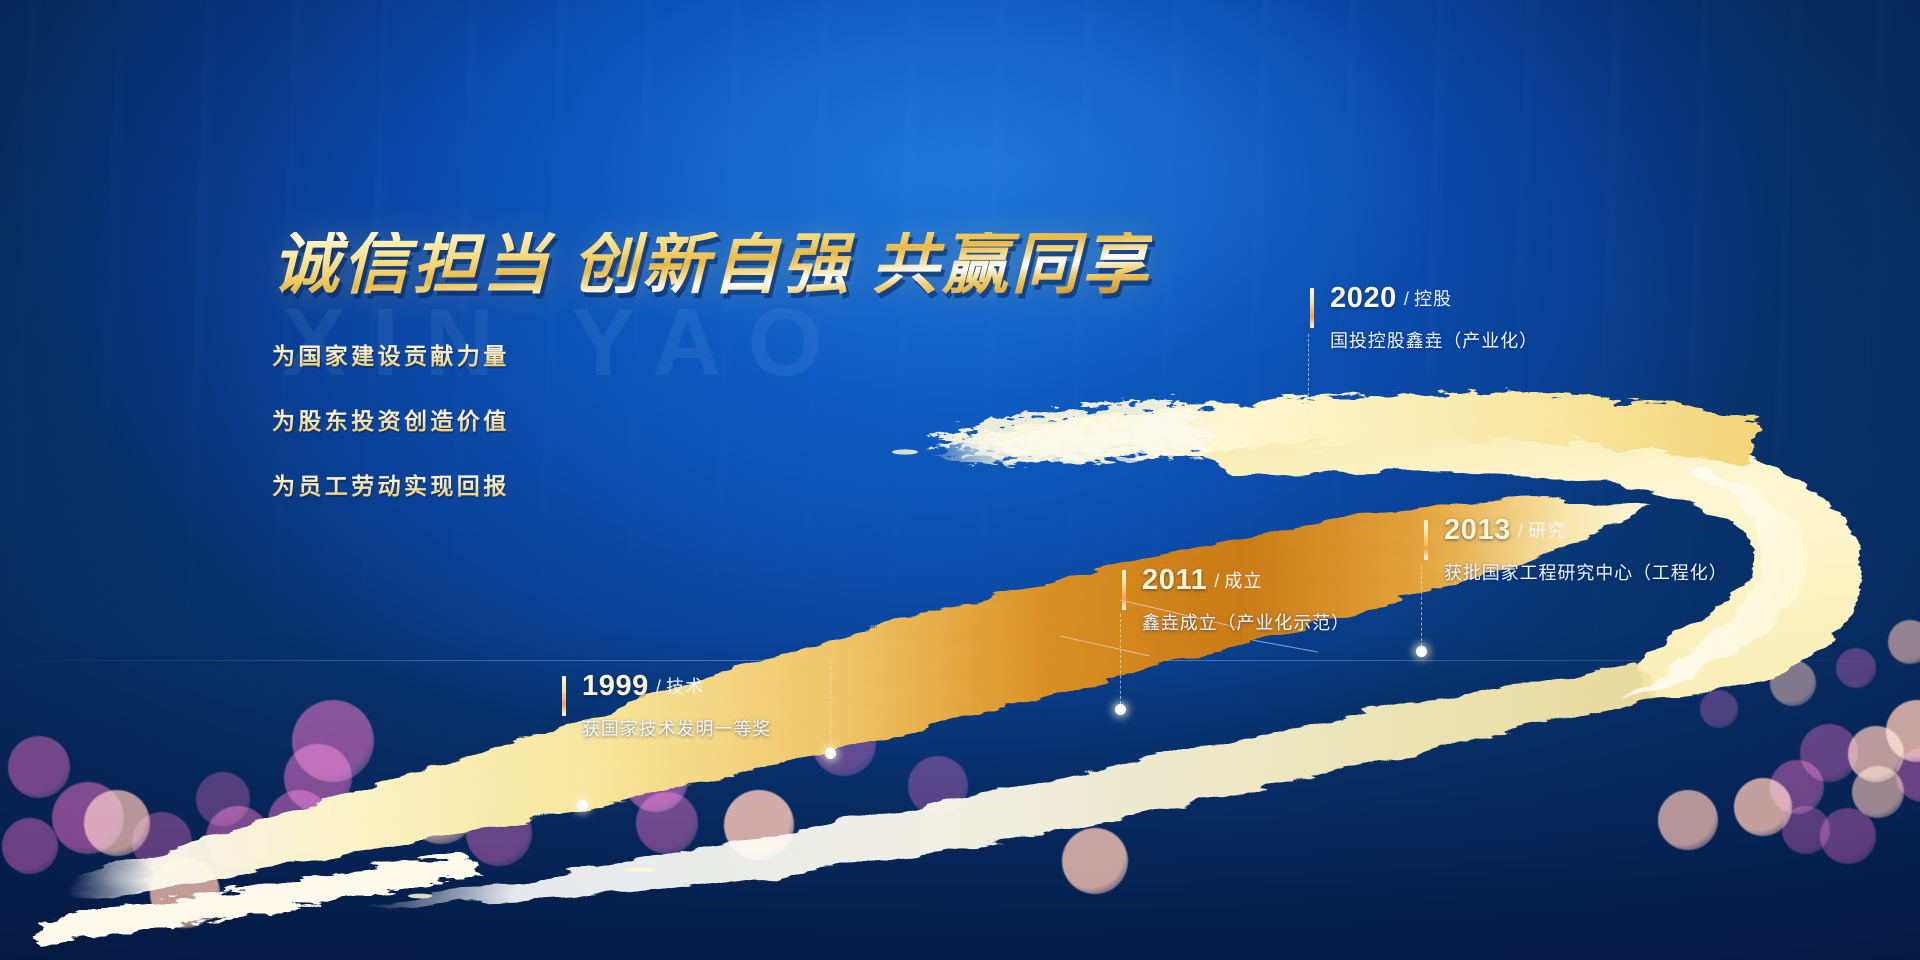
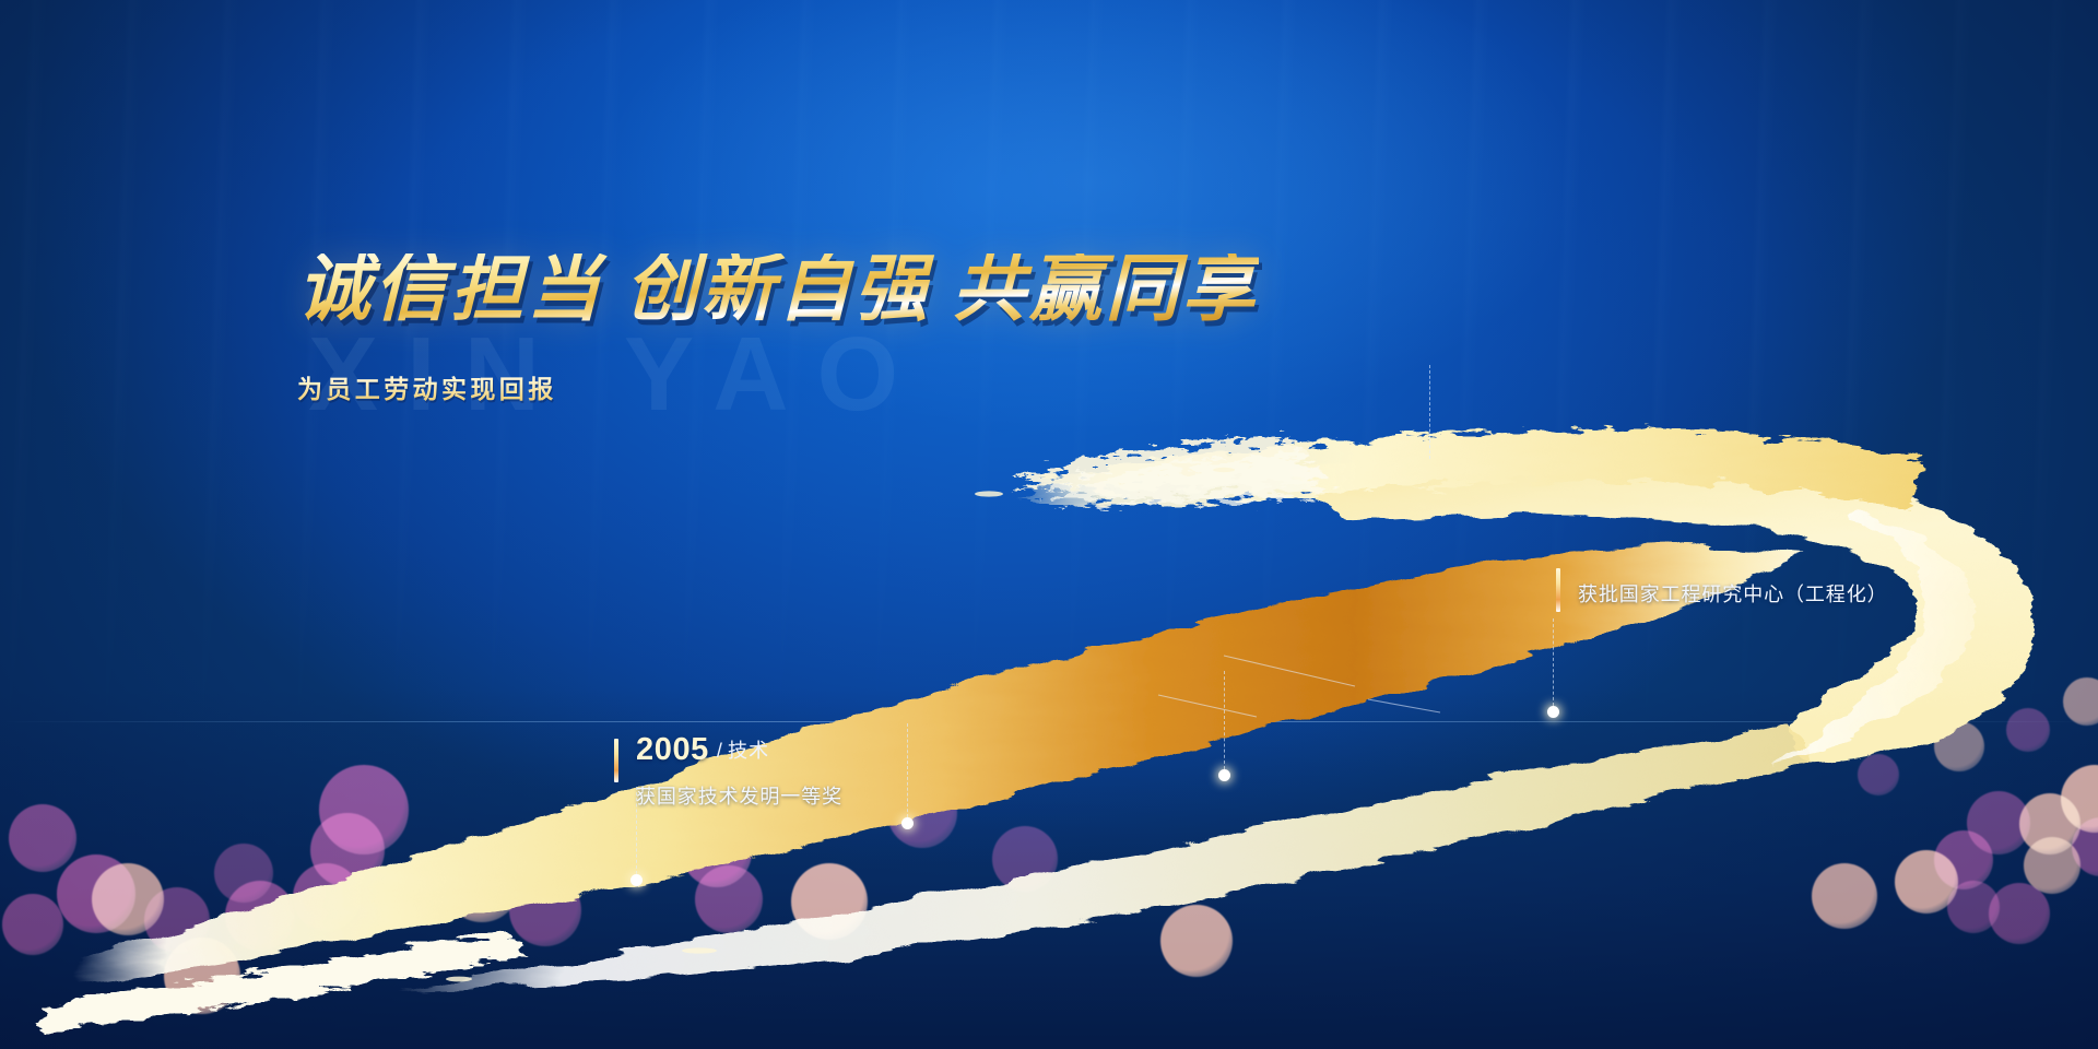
  诚信担当 创新自强 共赢同享
- 为国家建设贡献力量
- 为股东投资创造价值
  为员工劳动实现回报
- 1999 / 技术
+ 2005 / 技术
  获国家技术发明一等奖
- 2011 / 成立
- 鑫垚成立（产业化示范）
- 2013 / 研究
  获批国家工程研究中心（工程化）
- 2020 / 控股
- 国投控股鑫垚（产业化）
